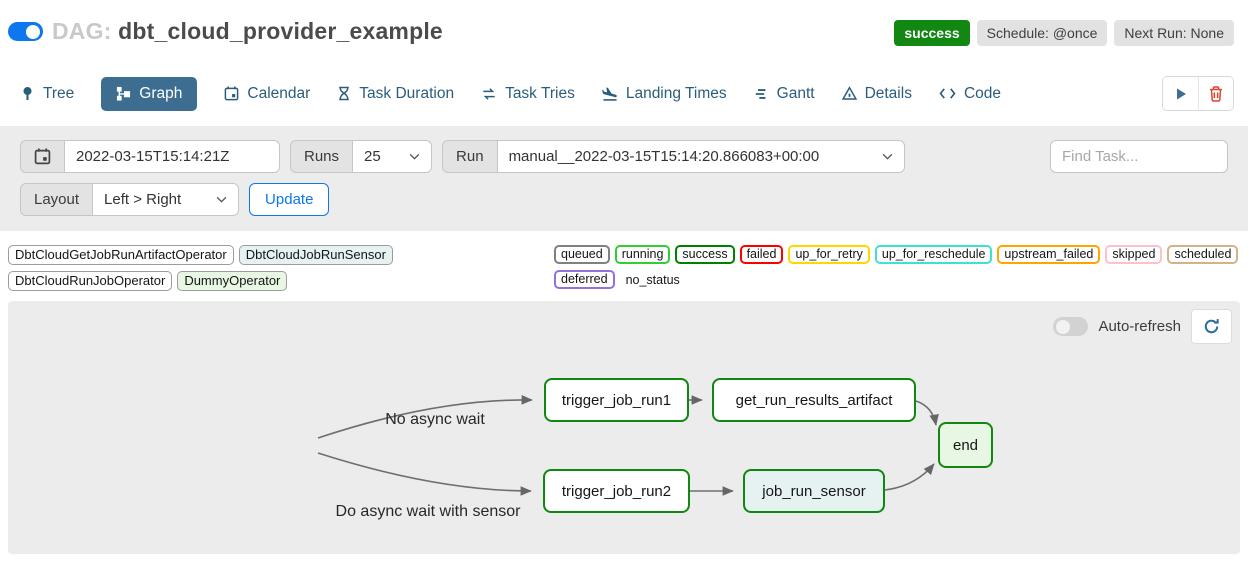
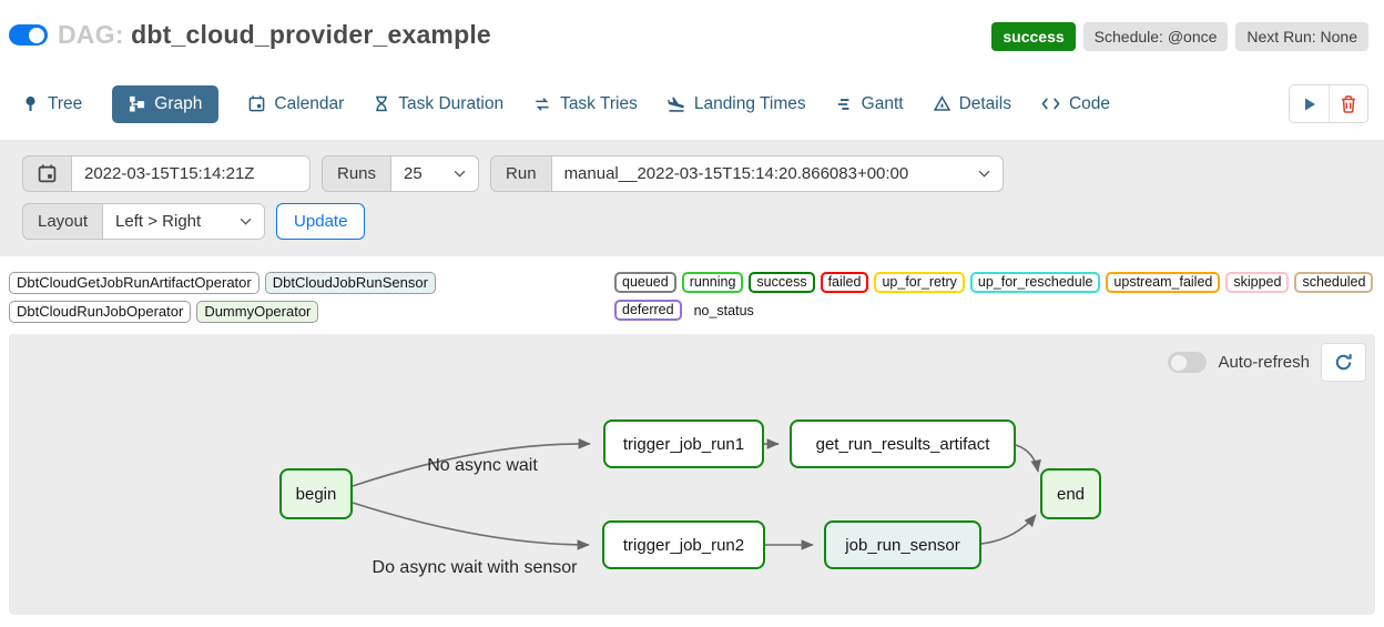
  DAG: dbt_cloud_provider_example
  success
  Schedule: @once
  Next Run: None
  Tree
  Graph
  Calendar
  Task Duration
  Task Tries
  Landing Times
  Gantt
  Details
  Code
  2022-03-15T15:14:21Z
  Runs
  25
  Run
  manual__2022-03-15T15:14:20.866083+00:00
- Find Task...
  Layout
  Left > Right
  Update
  DbtCloudGetJobRunArtifactOperator
  DbtCloudJobRunSensor
  DbtCloudRunJobOperator
  DummyOperator
  queued
  running
  success
  failed
  up_for_retry
  up_for_reschedule
  upstream_failed
  skipped
  scheduled
  deferred
  no_status
  Auto-refresh
+ begin
  trigger_job_run1
  get_run_results_artifact
  trigger_job_run2
  job_run_sensor
  end
  No async wait
  Do async wait with sensor
